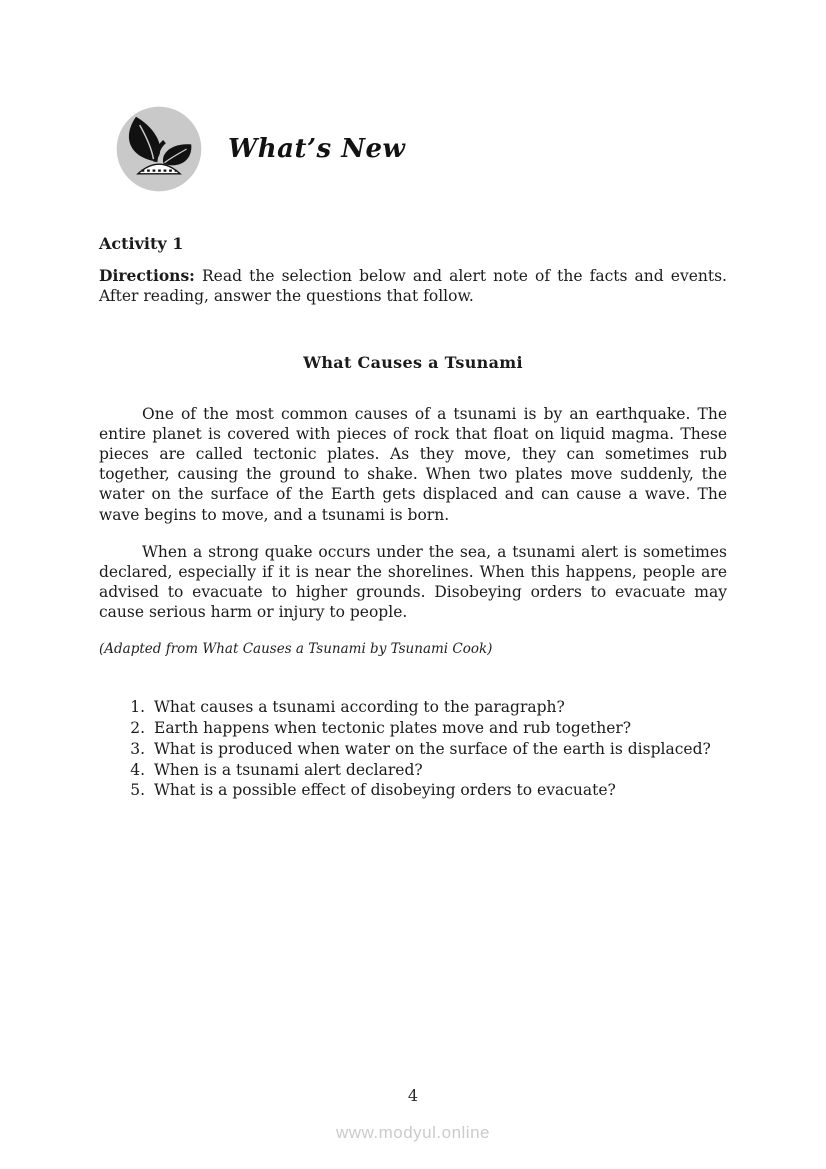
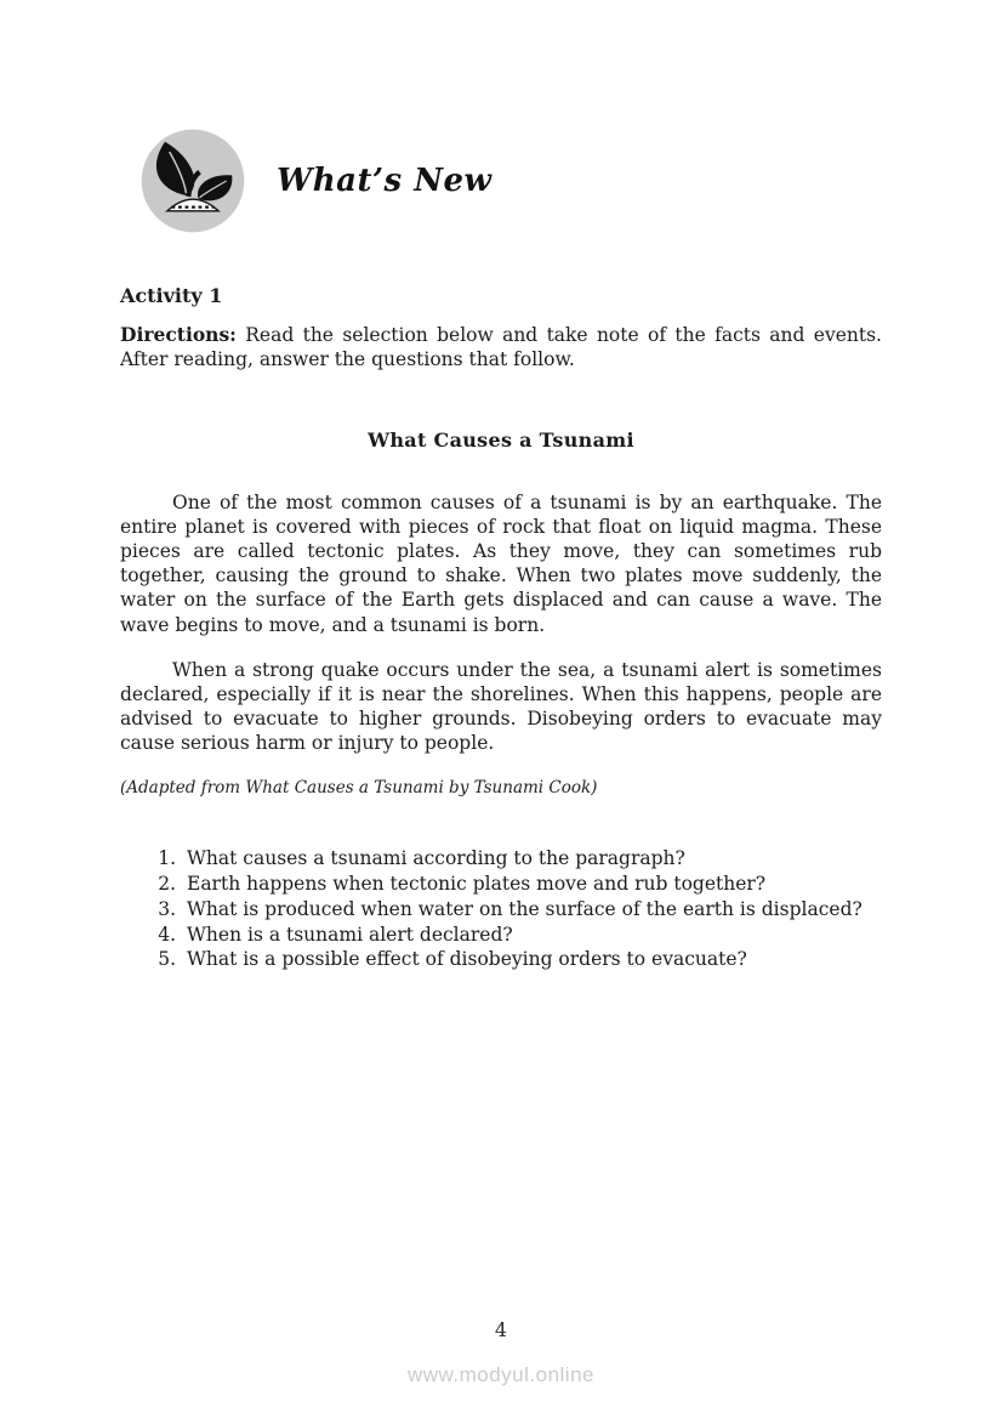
  What’s New
  Activity 1
- Directions: Read the selection below and alert note of the facts and events. After reading, answer the questions that follow.
+ Directions: Read the selection below and take note of the facts and events. After reading, answer the questions that follow.
  What Causes a Tsunami
  One of the most common causes of a tsunami is by an earthquake. The entire planet is covered with pieces of rock that float on liquid magma. These pieces are called tectonic plates. As they move, they can sometimes rub together, causing the ground to shake. When two plates move suddenly, the water on the surface of the Earth gets displaced and can cause a wave. The wave begins to move, and a tsunami is born.
  When a strong quake occurs under the sea, a tsunami alert is sometimes declared, especially if it is near the shorelines. When this happens, people are advised to evacuate to higher grounds. Disobeying orders to evacuate may cause serious harm or injury to people.
  (Adapted from What Causes a Tsunami by Tsunami Cook)
  What causes a tsunami according to the paragraph?
  Earth happens when tectonic plates move and rub together?
  What is produced when water on the surface of the earth is displaced?
  When is a tsunami alert declared?
  What is a possible effect of disobeying orders to evacuate?
  4
  www.modyul.online
